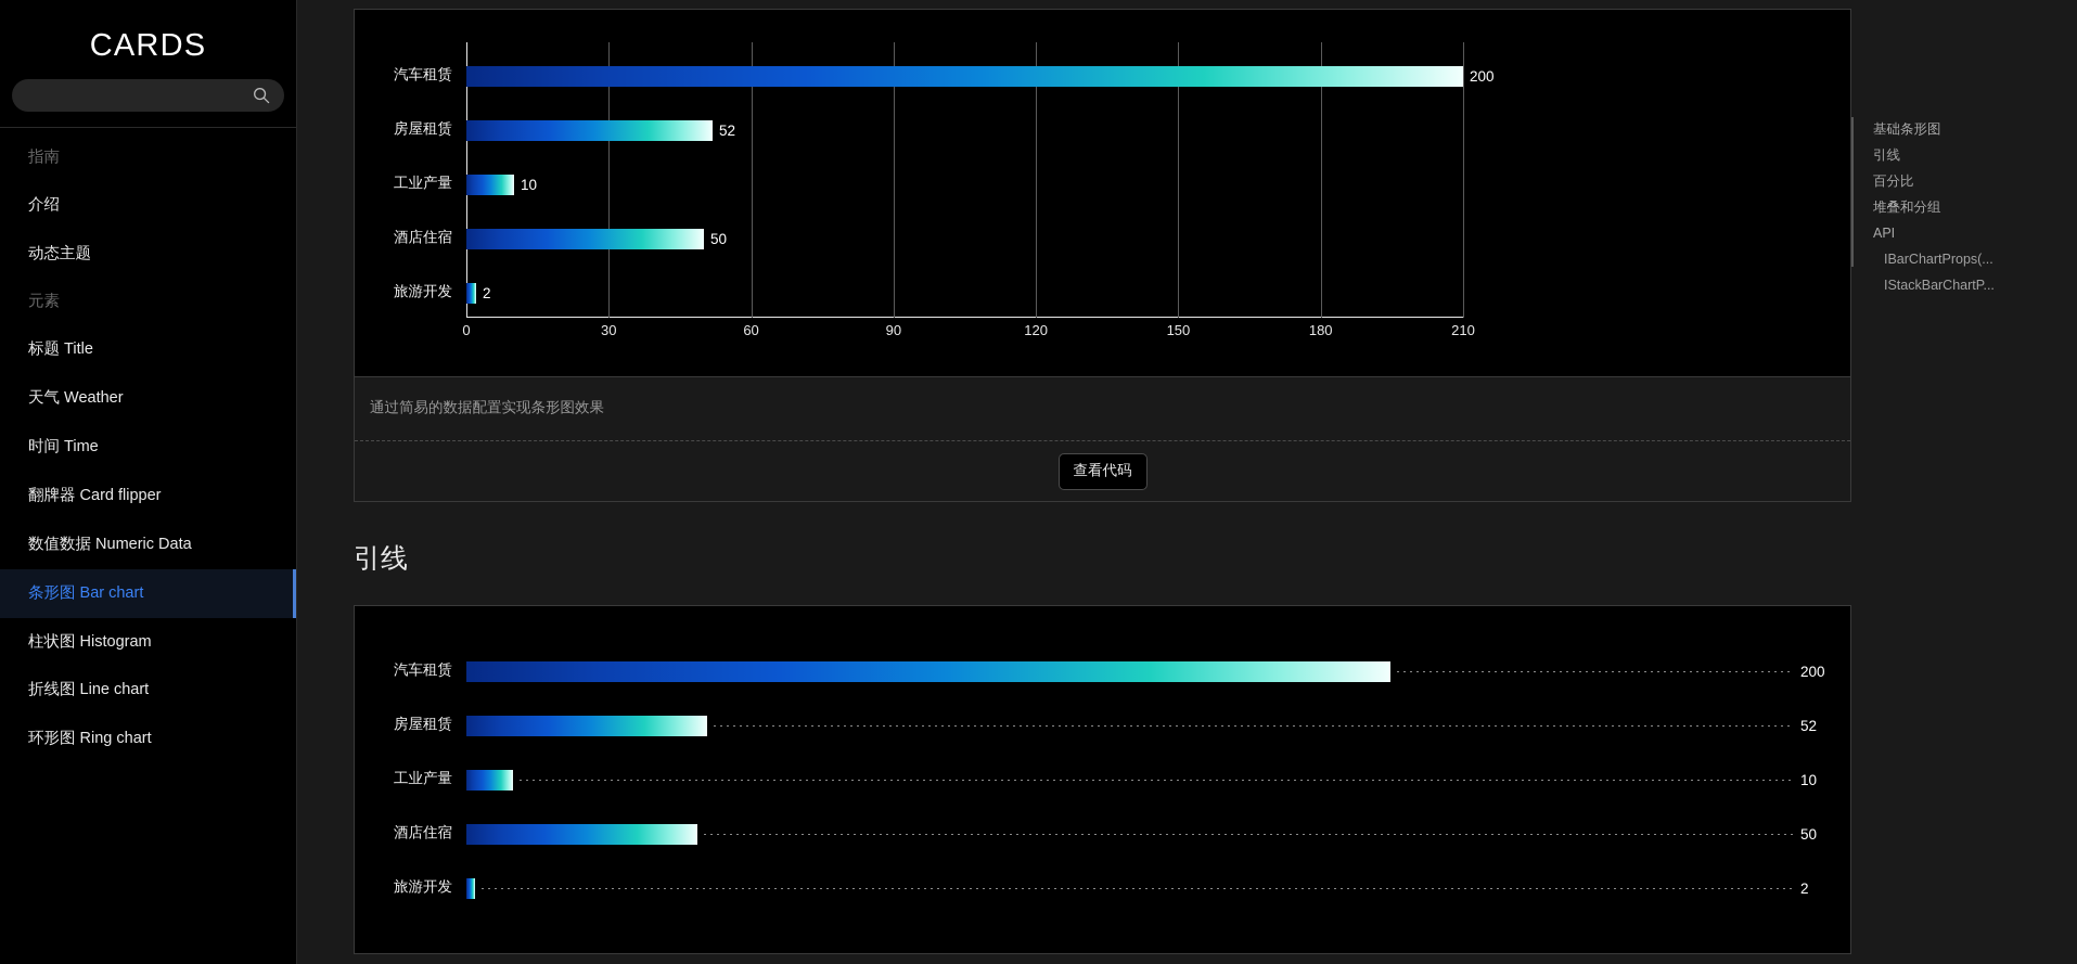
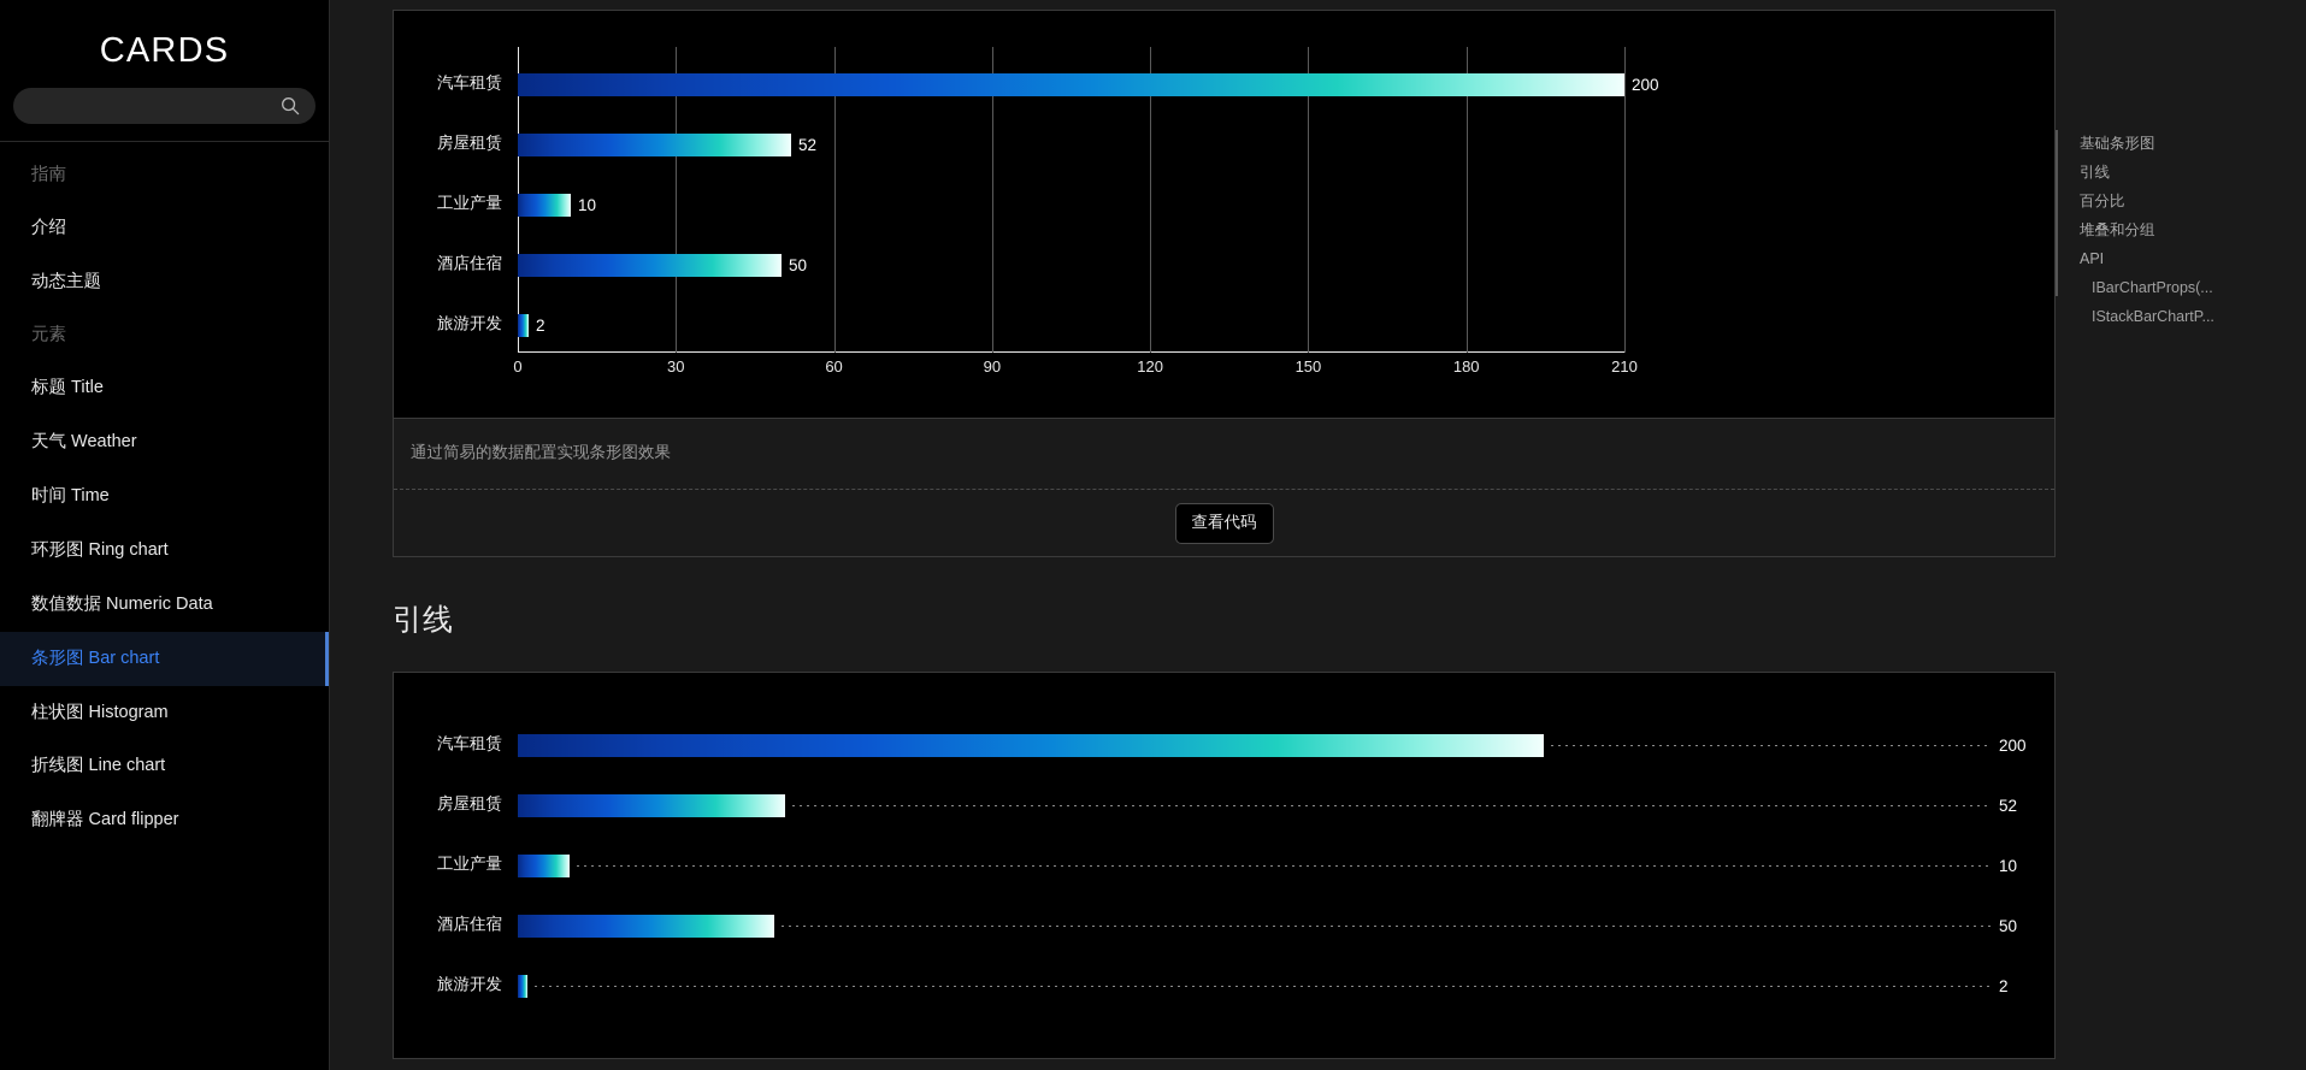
  CARDS
  指南
  介绍
  动态主题
  元素
  标题 Title
  天气 Weather
  时间 Time
- 翻牌器 Card flipper
+ 环形图 Ring chart
  数值数据 Numeric Data
  条形图 Bar chart
  柱状图 Histogram
  折线图 Line chart
- 环形图 Ring chart
+ 翻牌器 Card flipper
  汽车租赁
  200
  房屋租赁
  52
  工业产量
  10
  酒店住宿
  50
  旅游开发
  2
  0
  30
  60
  90
  120
  150
  180
  210
  通过简易的数据配置实现条形图效果
  查看代码
  引线
  汽车租赁
  200
  房屋租赁
  52
  工业产量
  10
  酒店住宿
  50
  旅游开发
  2
  基础条形图
  引线
  百分比
  堆叠和分组
  API
  IBarChartProps(...
  IStackBarChartP...
